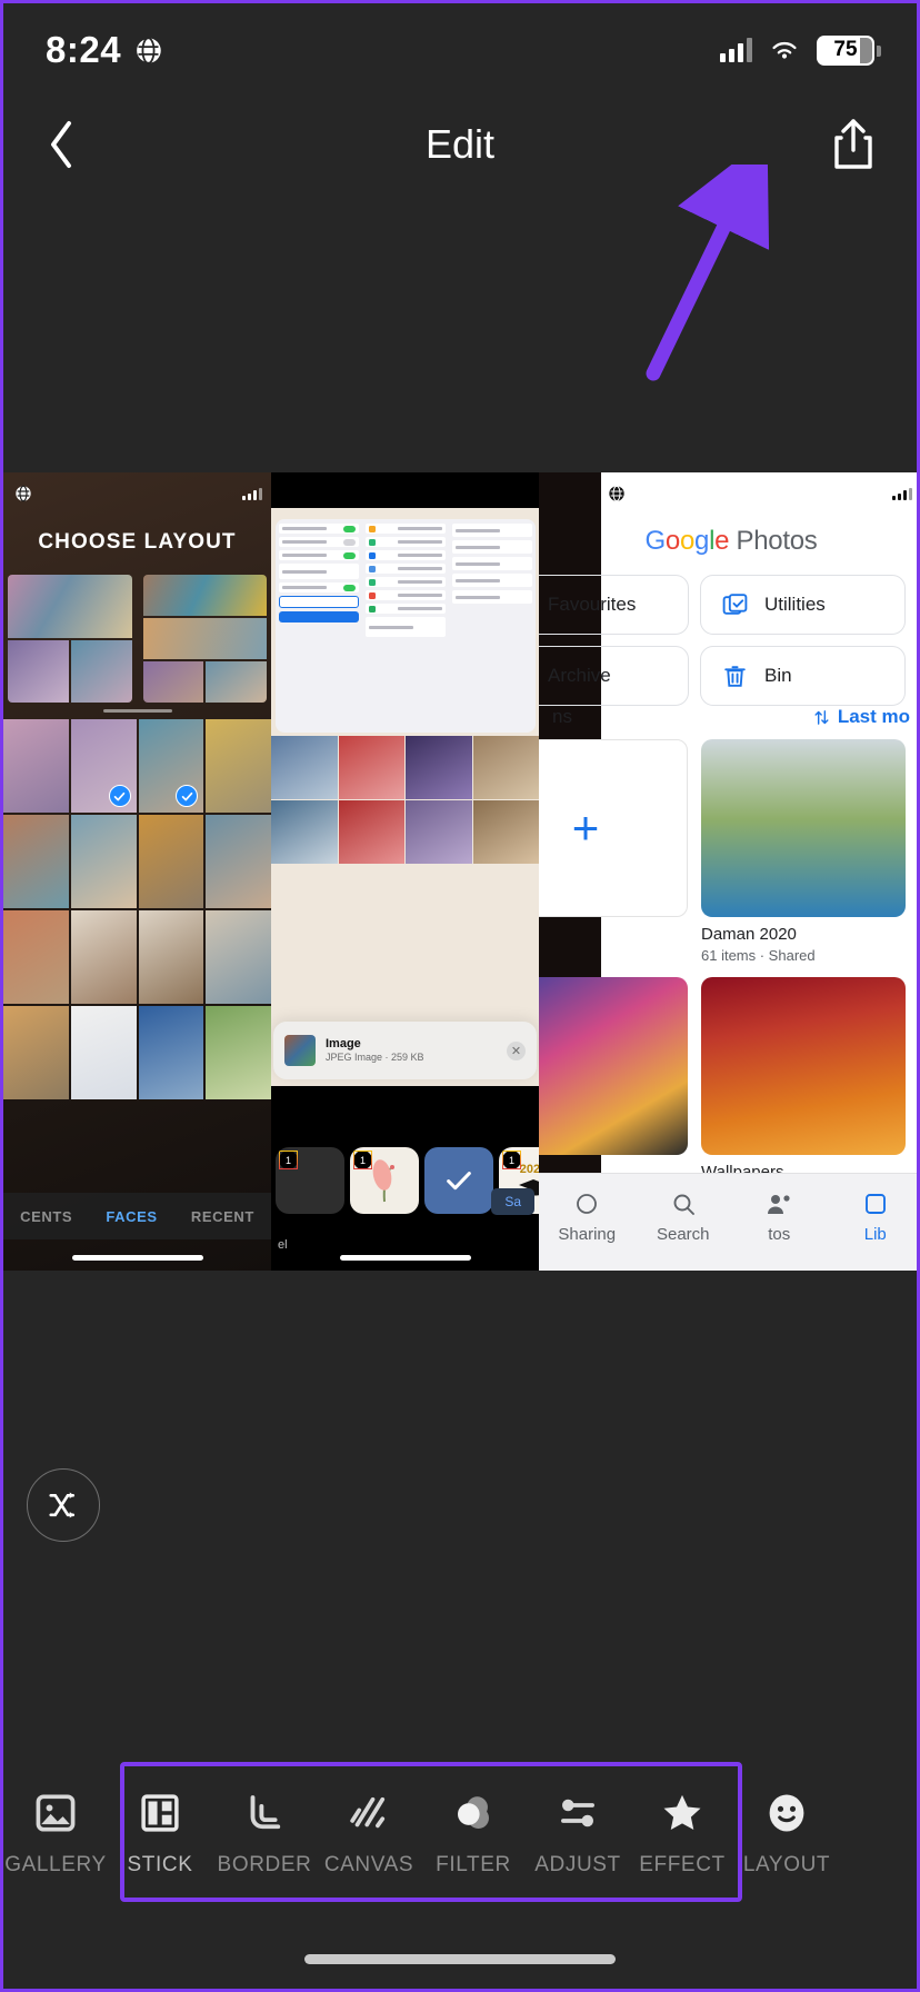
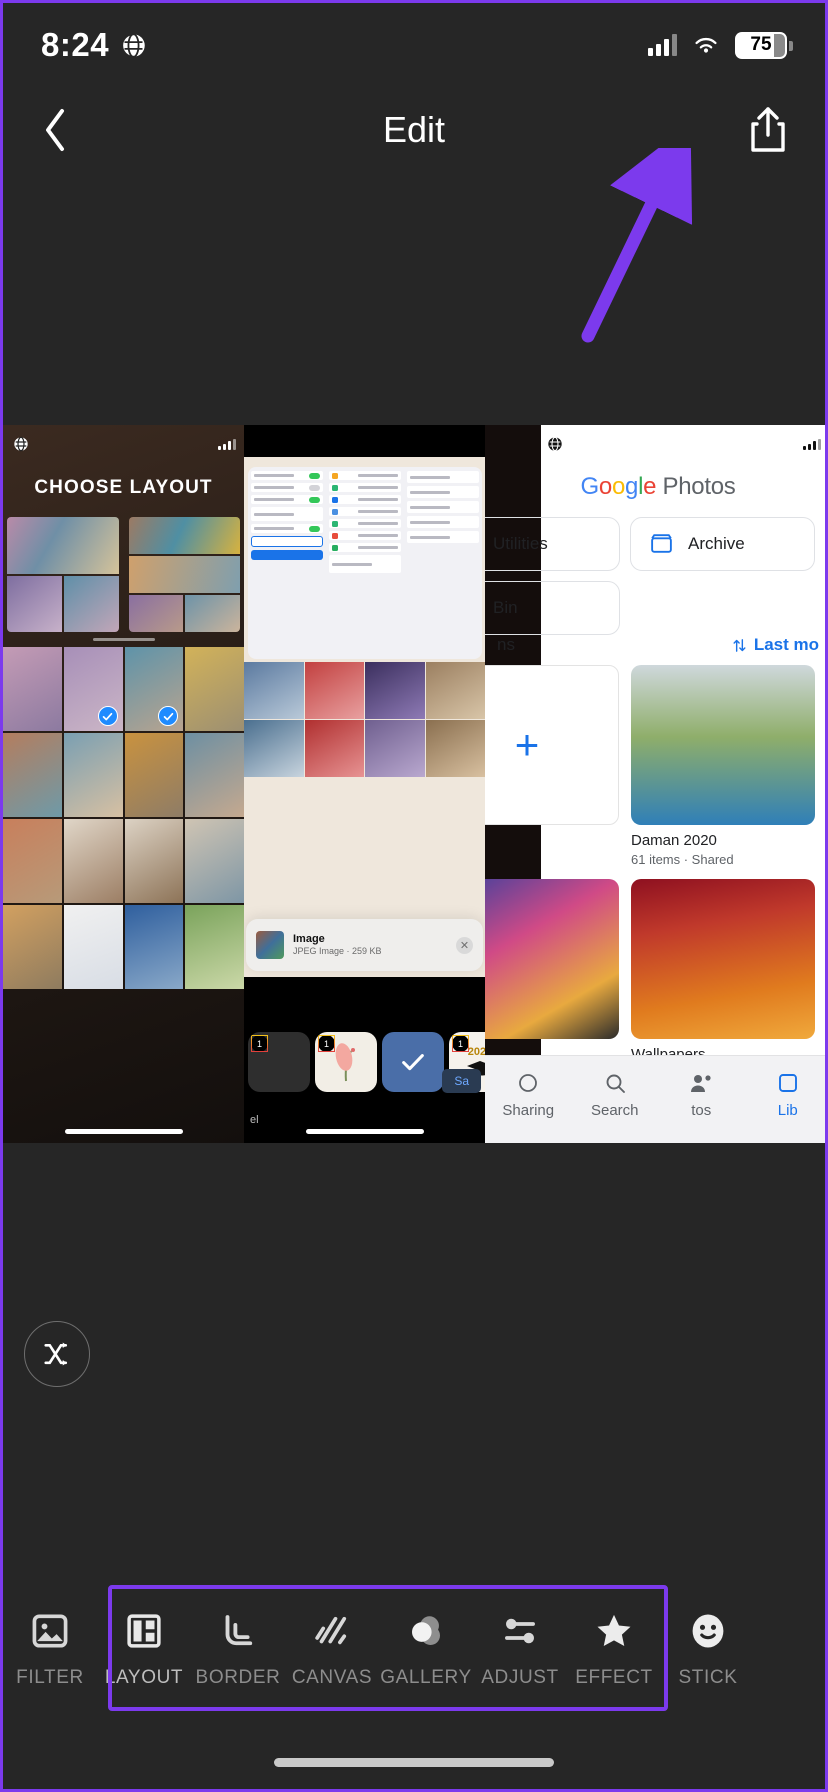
  8:24
  75
  Edit
  CHOOSE LAYOUT
- CENTS
- FACES
- RECENT
  Image
  JPEG Image · 259 KB
  ✕
  1
  1
  1
  202
  Sa
  el
  Google Photos
- Favourites
  Utilities
  Archive
  Bin
  ns
  Last mo
  +
  Daman 2020
  61 items · Shared
  Sharing
  Search
  tos
  Lib
- GALLERY
+ FILTER
- STICK
+ LAYOUT
  BORDER
  CANVAS
- FILTER
+ GALLERY
  ADJUST
  EFFECT
- LAYOUT
+ STICK
